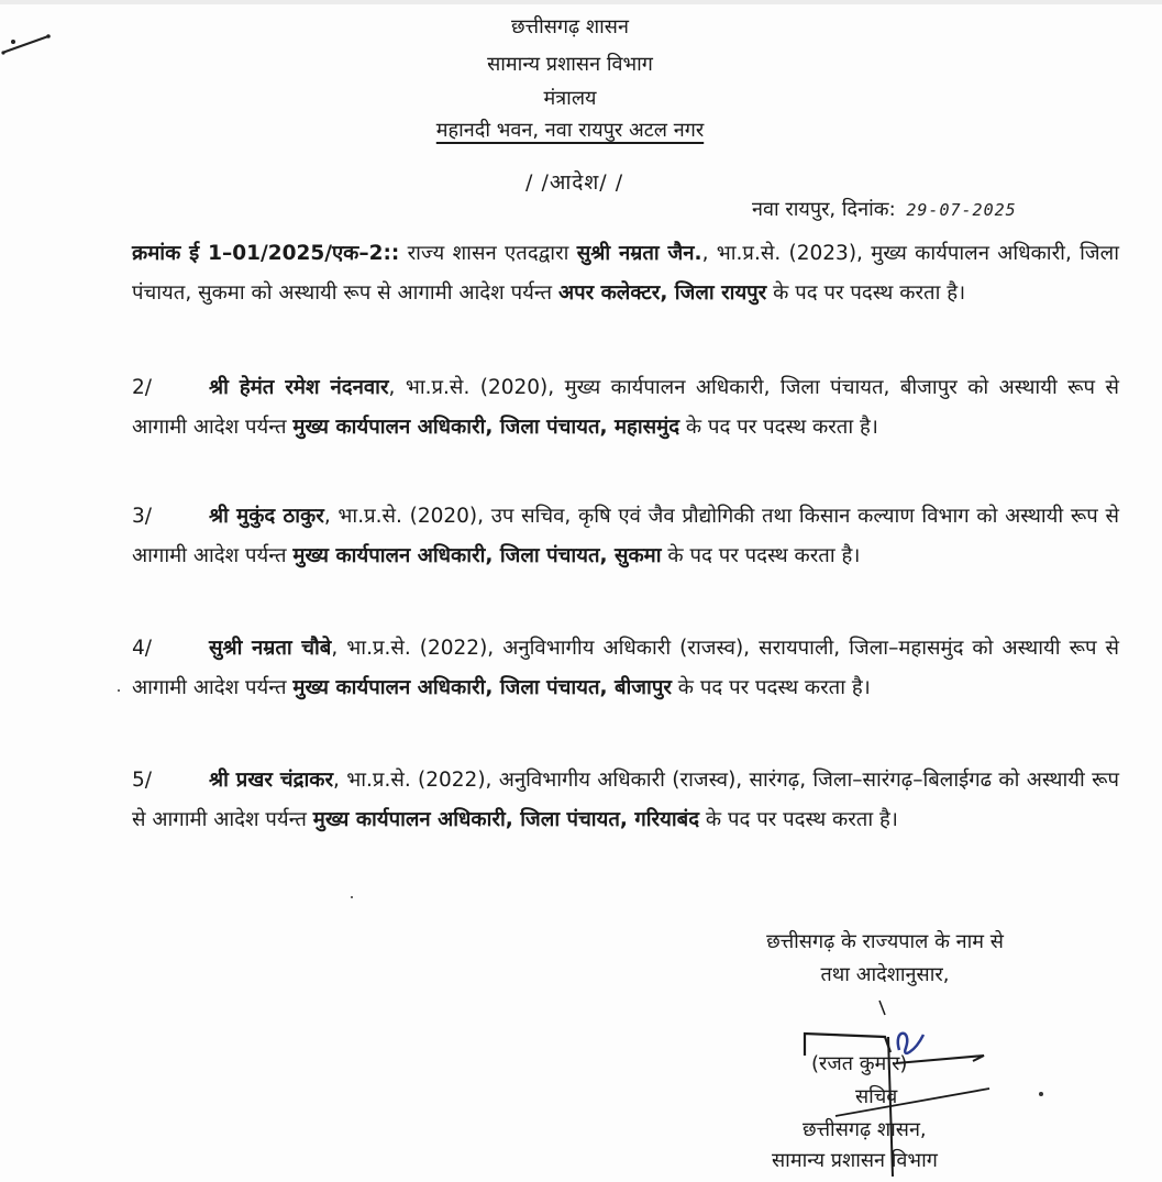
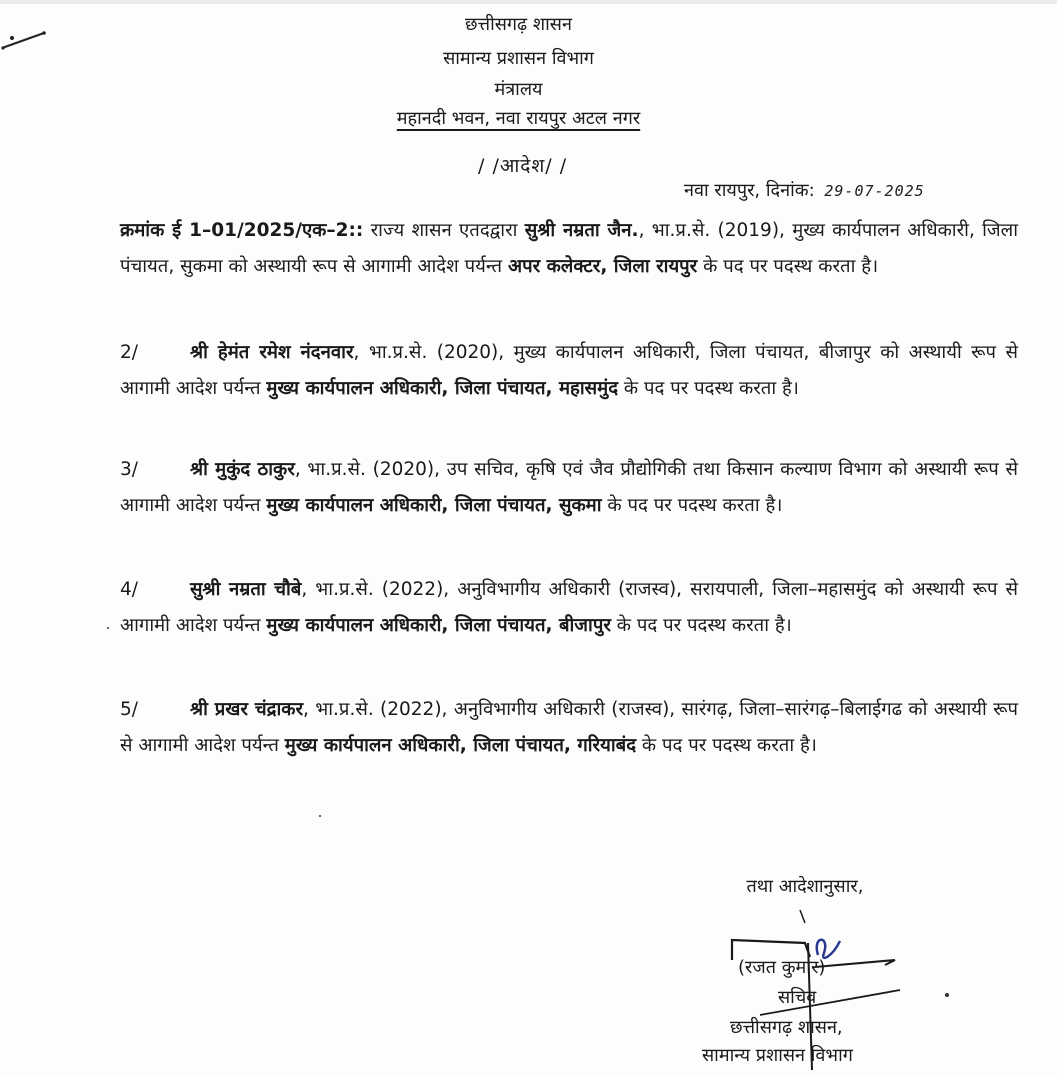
  छत्तीसगढ़ शासन
  सामान्य प्रशासन विभाग
  मंत्रालय
  महानदी भवन, नवा रायपुर अटल नगर
  / /आदेश/ /
  नवा रायपुर, दिनांक: 29-07-2025
- क्रमांक ई 1–01/2025/एक–2:: राज्य शासन एतदद्वारा सुश्री नम्रता जैन., भा.प्र.से. (2023), मुख्य कार्यपालन अधिकारी, जिला पंचायत, सुकमा को अस्थायी रूप से आगामी आदेश पर्यन्त अपर कलेक्टर, जिला रायपुर के पद पर पदस्थ करता है।
+ क्रमांक ई 1–01/2025/एक–2:: राज्य शासन एतदद्वारा सुश्री नम्रता जैन., भा.प्र.से. (2019), मुख्य कार्यपालन अधिकारी, जिला पंचायत, सुकमा को अस्थायी रूप से आगामी आदेश पर्यन्त अपर कलेक्टर, जिला रायपुर के पद पर पदस्थ करता है।
  2/ श्री हेमंत रमेश नंदनवार, भा.प्र.से. (2020), मुख्य कार्यपालन अधिकारी, जिला पंचायत, बीजापुर को अस्थायी रूप से आगामी आदेश पर्यन्त मुख्य कार्यपालन अधिकारी, जिला पंचायत, महासमुंद के पद पर पदस्थ करता है।
  3/ श्री मुकुंद ठाकुर, भा.प्र.से. (2020), उप सचिव, कृषि एवं जैव प्रौद्योगिकी तथा किसान कल्याण विभाग को अस्थायी रूप से आगामी आदेश पर्यन्त मुख्य कार्यपालन अधिकारी, जिला पंचायत, सुकमा के पद पर पदस्थ करता है।
  4/ सुश्री नम्रता चौबे, भा.प्र.से. (2022), अनुविभागीय अधिकारी (राजस्व), सरायपाली, जिला–महासमुंद को अस्थायी रूप से आगामी आदेश पर्यन्त मुख्य कार्यपालन अधिकारी, जिला पंचायत, बीजापुर के पद पर पदस्थ करता है।
  5/ श्री प्रखर चंद्राकर, भा.प्र.से. (2022), अनुविभागीय अधिकारी (राजस्व), सारंगढ़, जिला–सारंगढ़–बिलाईगढ को अस्थायी रूप से आगामी आदेश पर्यन्त मुख्य कार्यपालन अधिकारी, जिला पंचायत, गरियाबंद के पद पर पदस्थ करता है।
- छत्तीसगढ़ के राज्यपाल के नाम से
  तथा आदेशानुसार,
  (रजत कुमार)
  सचिव
  छत्तीसगढ़ शासन,
  सामान्य प्रशासन विभाग
